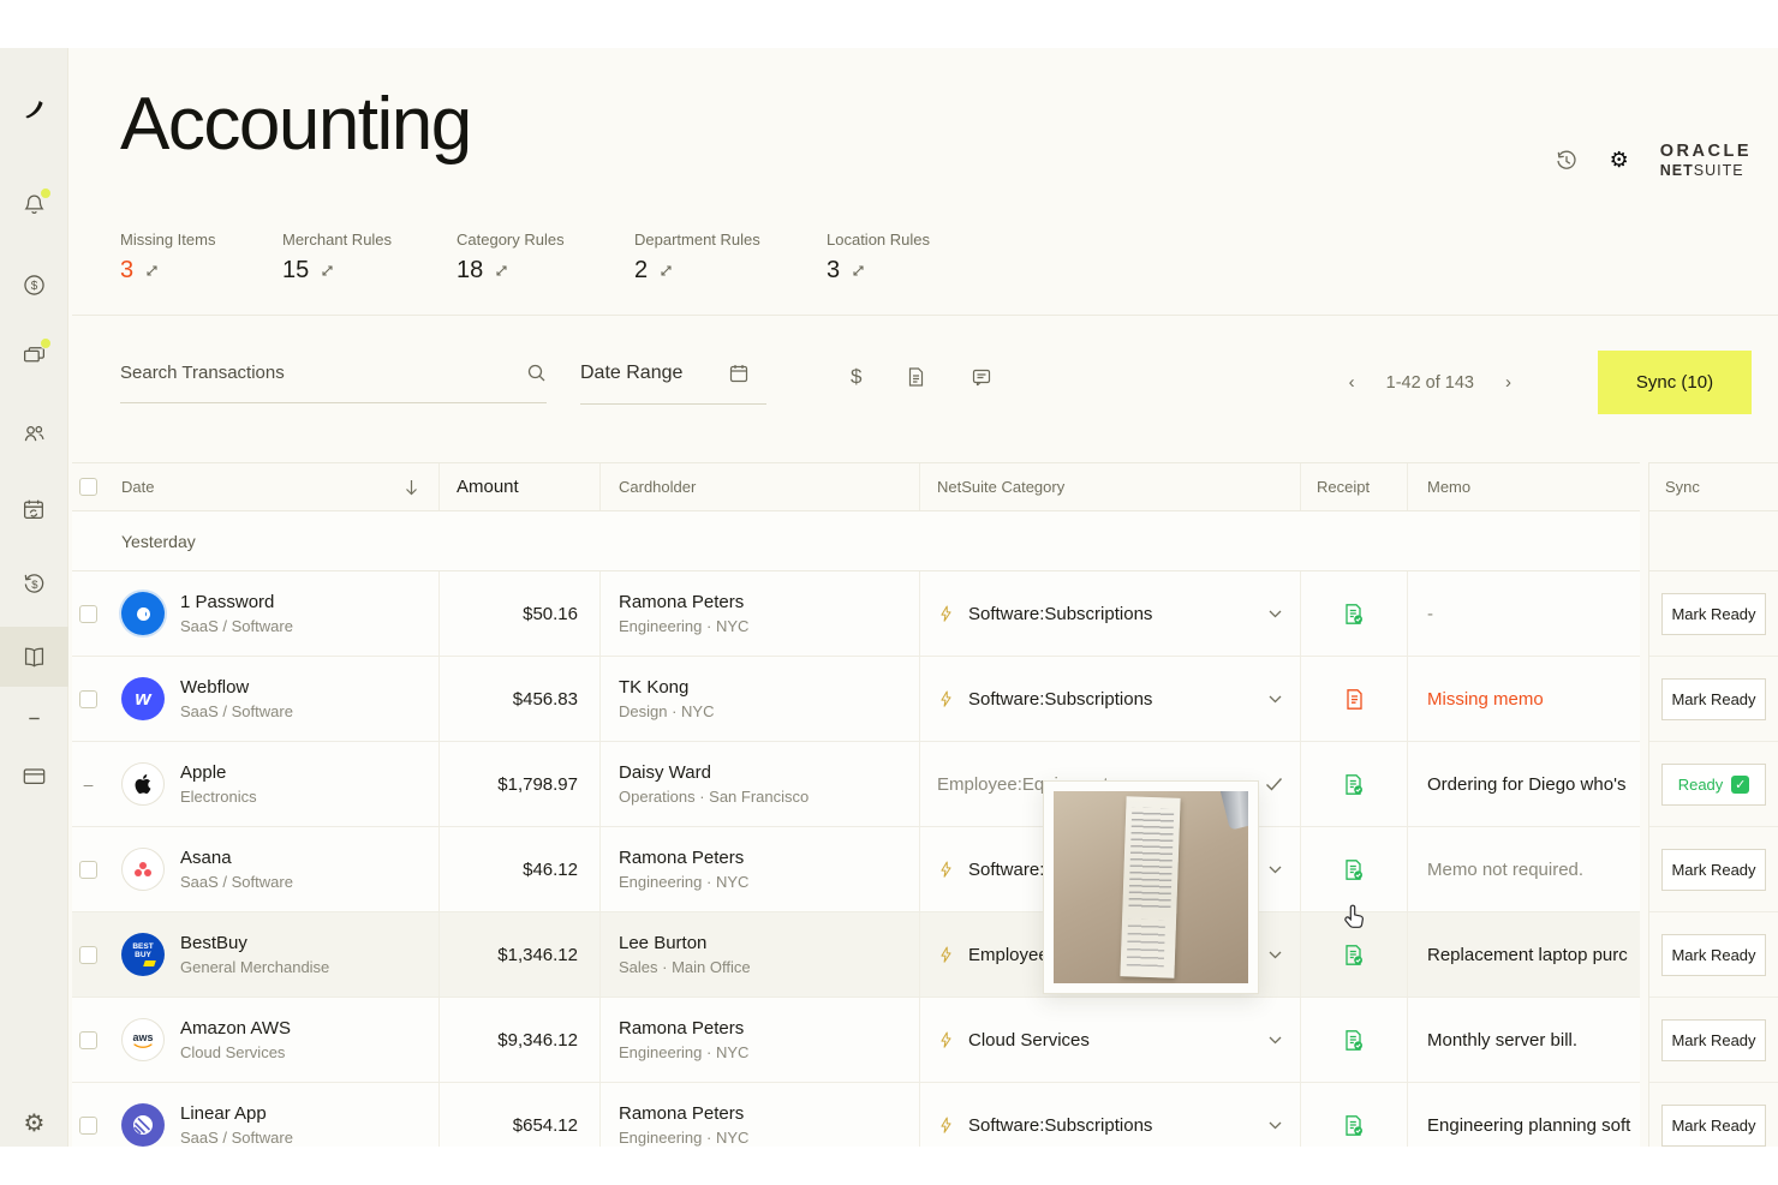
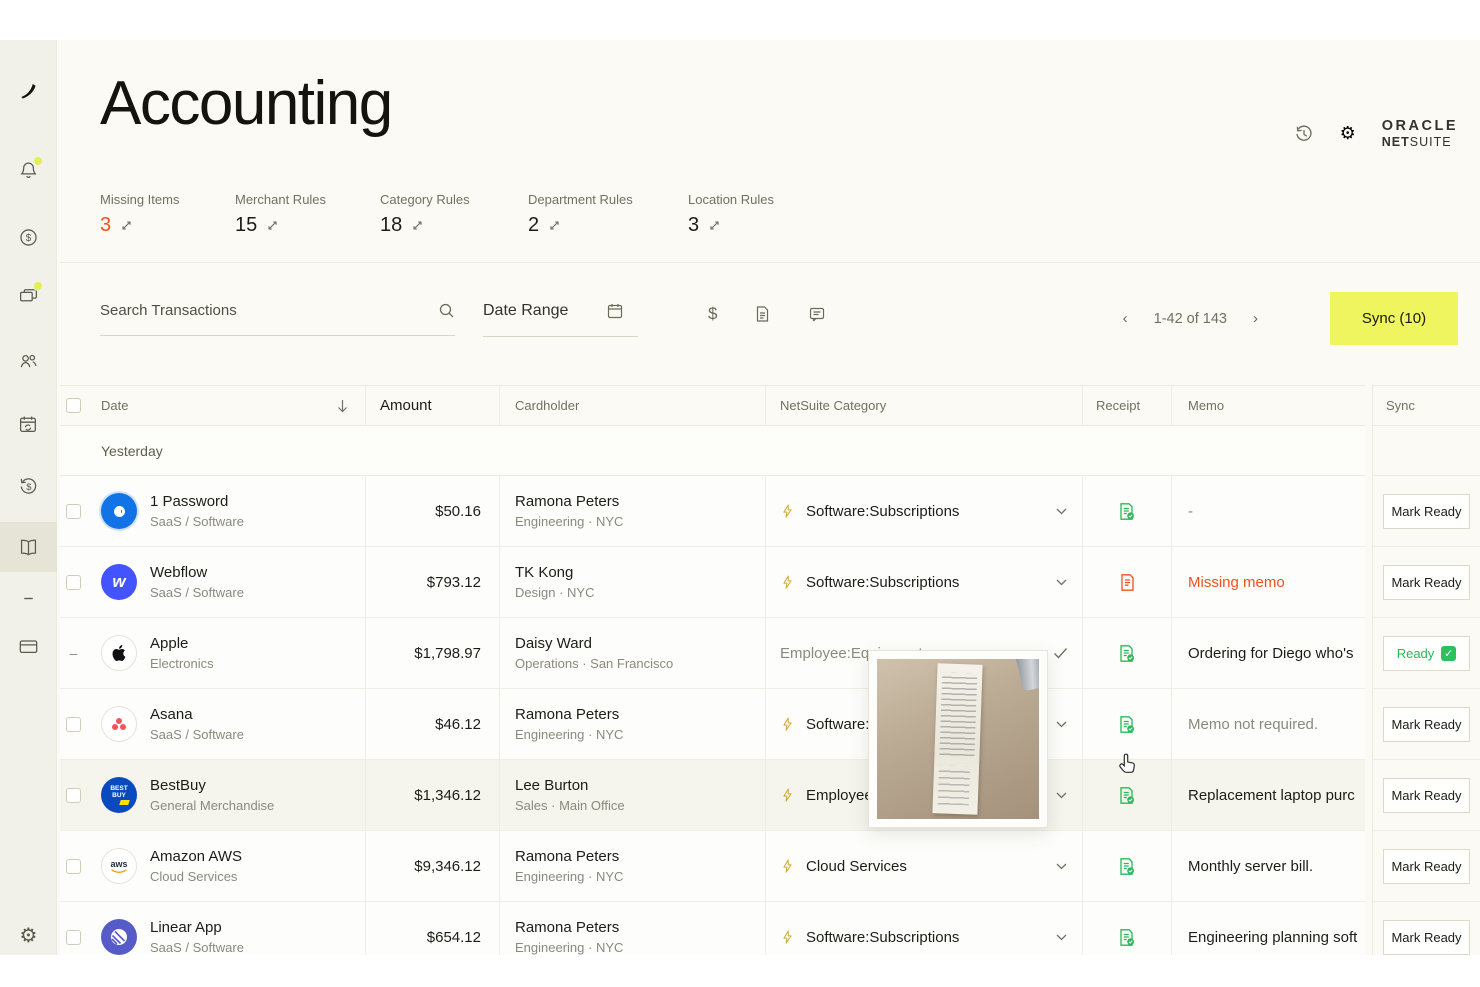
  $
  $
  ⚙
  Accounting
  ⚙
  ORACLE
  NETSUITE
  Missing Items
  3
  Merchant Rules
  15
  Category Rules
  18
  Department Rules
  2
  Location Rules
  3
  Search Transactions
  Date Range
  $
  ‹
  1-42 of 143
  ›
  Sync (10)
  Date
  Amount
  Cardholder
  NetSuite Category
  Receipt
  Memo
  Yesterday
  1 Password
  SaaS / Software
  $50.16
  Ramona Peters
  Engineering · NYC
  Software:Subscriptions
  -
  w
  Webflow
  SaaS / Software
- $456.83
+ $793.12
  TK Kong
  Design · NYC
  Software:Subscriptions
  Missing memo
  –
  Apple
  Electronics
  $1,798.97
  Daisy Ward
  Operations · San Francisco
  Ordering for Diego who's
  Asana
  SaaS / Software
  $46.12
  Ramona Peters
  Engineering · NYC
  Memo not required.
  BestBuy
  General Merchandise
  $1,346.12
  Lee Burton
  Sales · Main Office
  Replacement laptop purc
  aws
  Amazon AWS
  Cloud Services
  $9,346.12
  Ramona Peters
  Engineering · NYC
  Cloud Services
  Monthly server bill.
  Linear App
  SaaS / Software
  $654.12
  Ramona Peters
  Engineering · NYC
  Software:Subscriptions
  Engineering planning soft
  Sync
  Mark Ready
  Mark Ready
  Ready
  ✓
  Mark Ready
  Mark Ready
  Mark Ready
  Mark Ready
